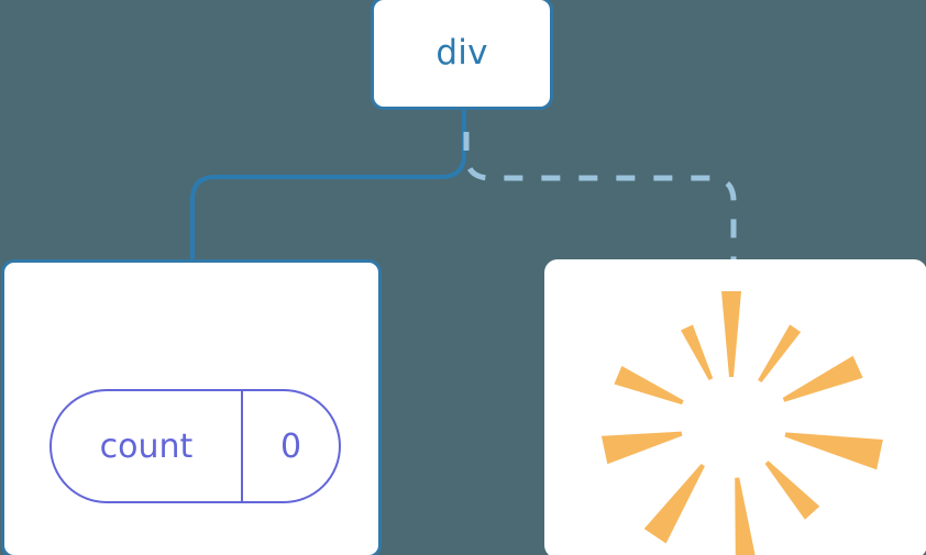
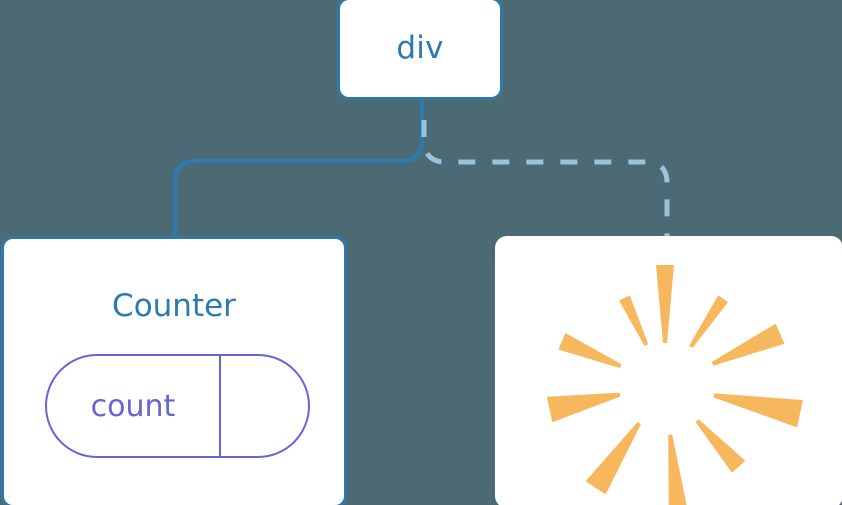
  div
+ Counter
  count
- 0
